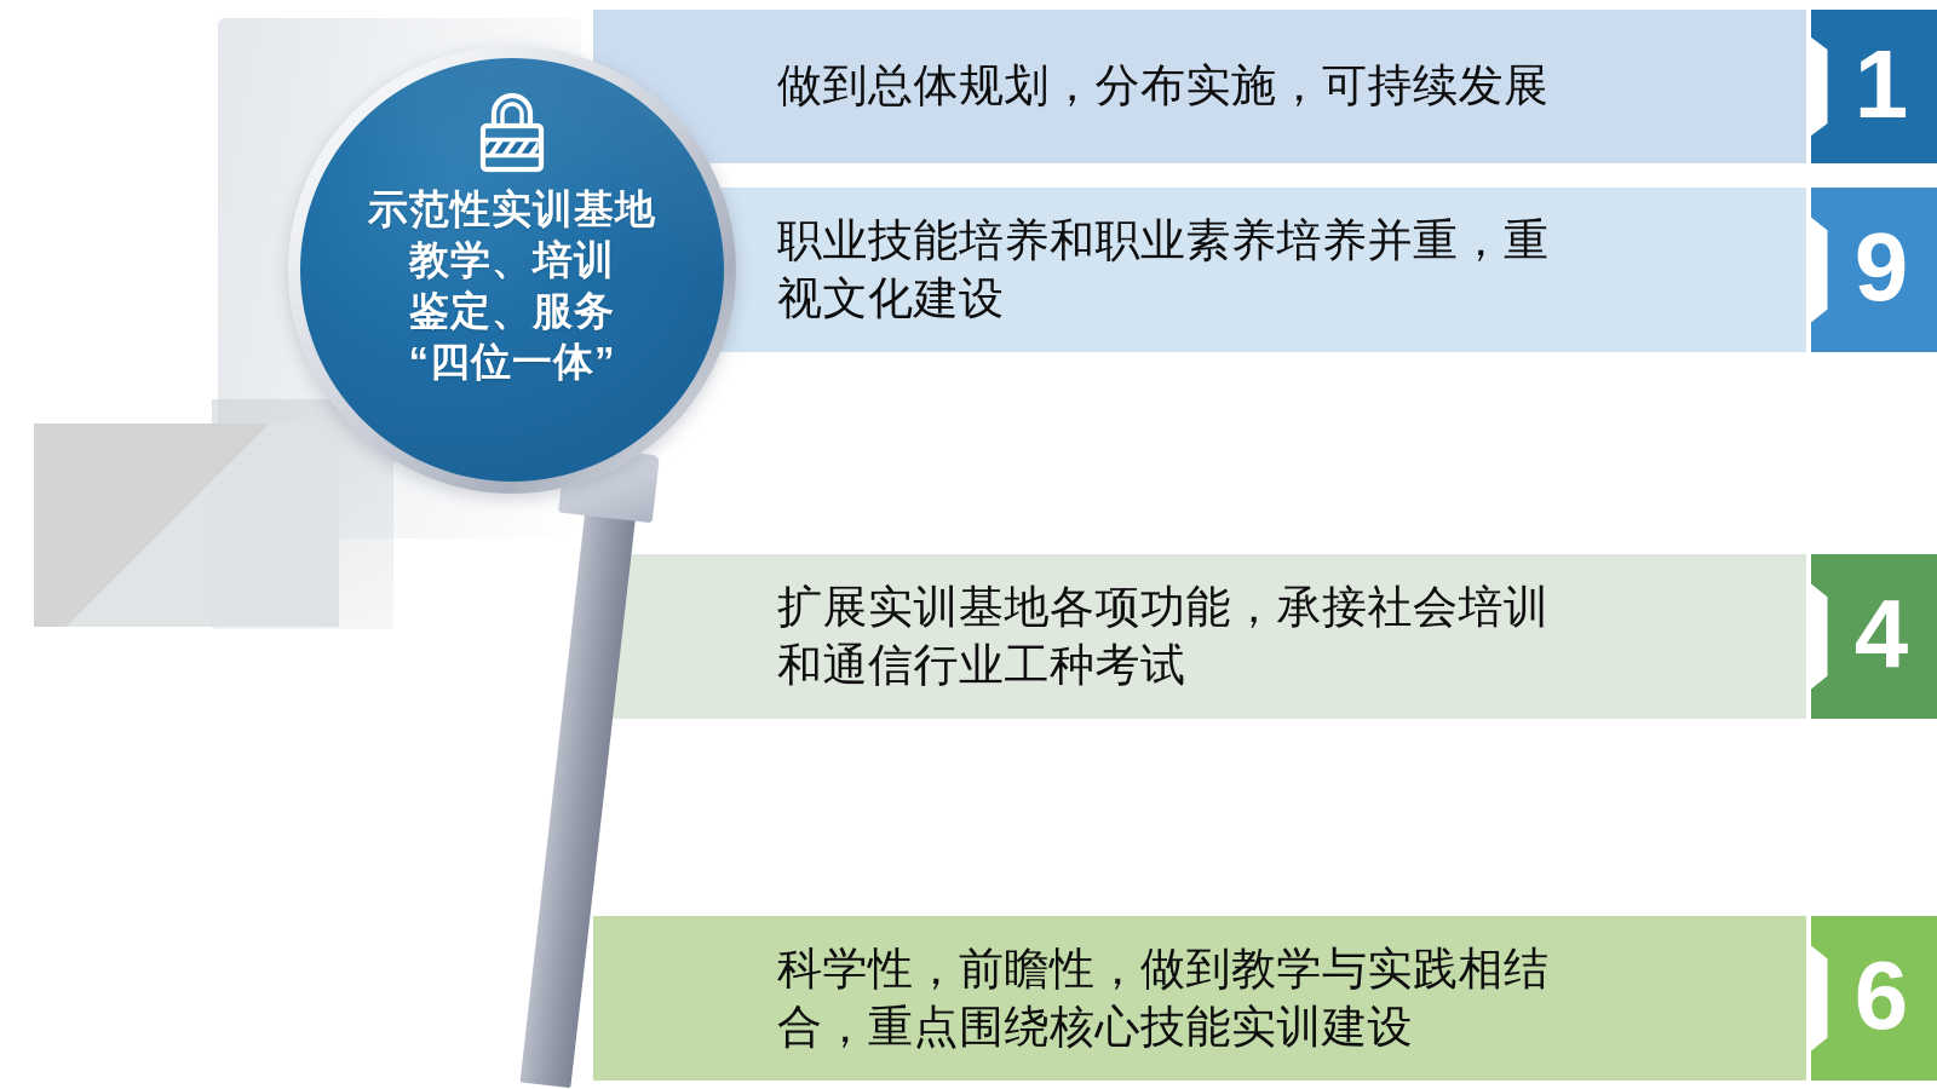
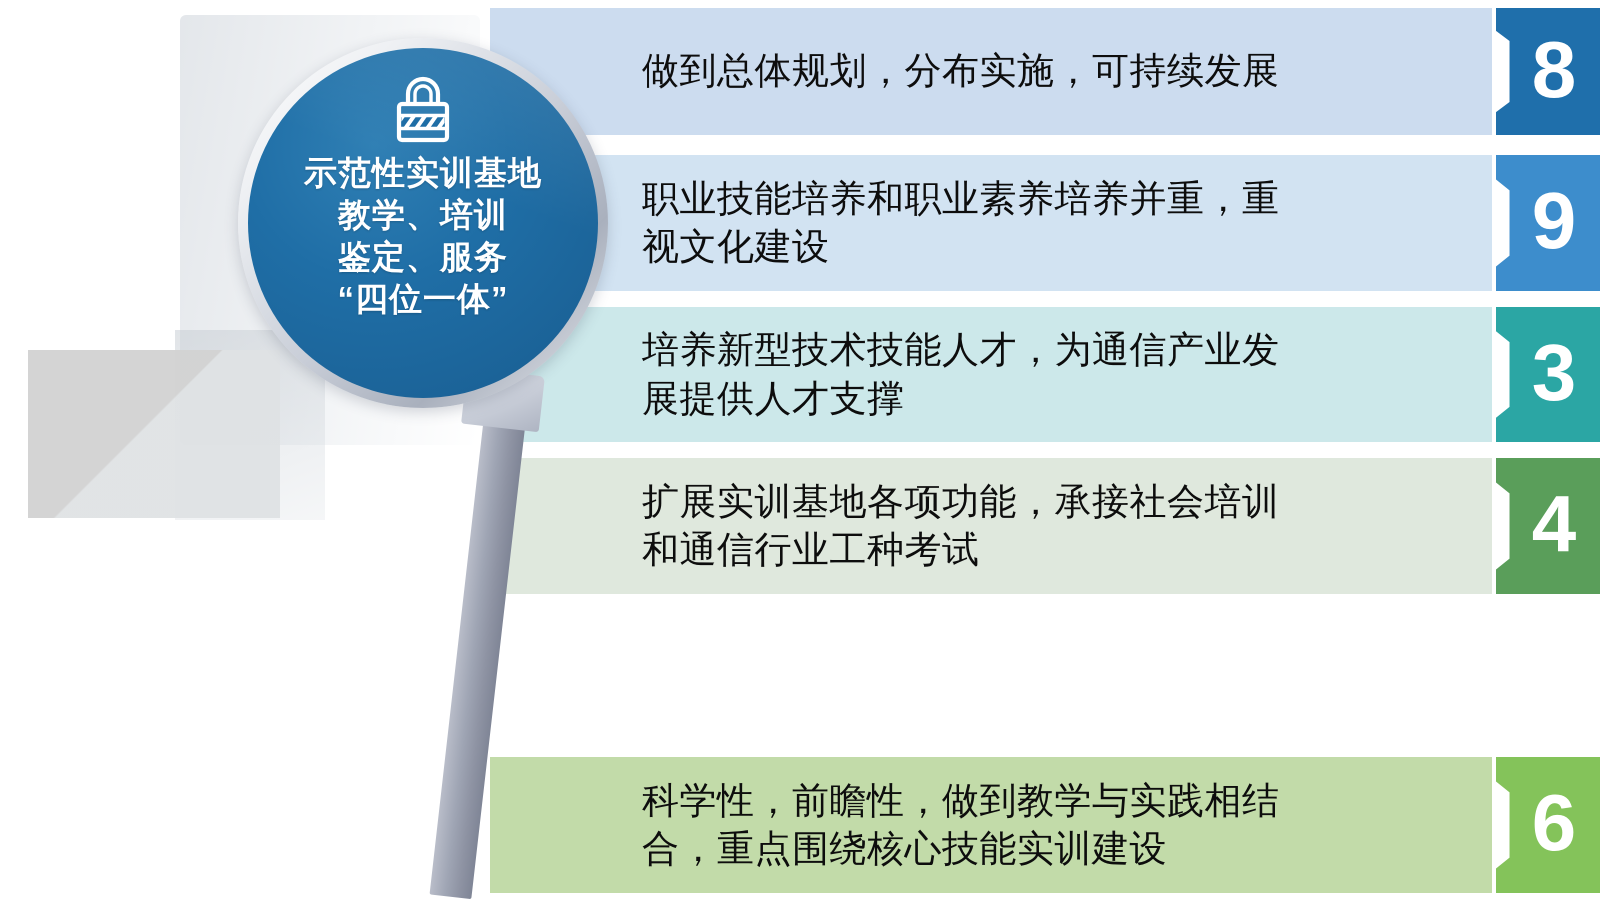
  做到总体规划，分布实施，可持续发展
- 1
+ 8
  职业技能培养和职业素养培养并重，重
  视文化建设
  9
+ 培养新型技术技能人才，为通信产业发
+ 展提供人才支撑
+ 3
  扩展实训基地各项功能，承接社会培训
  和通信行业工种考试
  4
  科学性，前瞻性，做到教学与实践相结
  合，重点围绕核心技能实训建设
  6
  示范性实训基地
  教学、培训
  鉴定、服务
  “四位一体”
